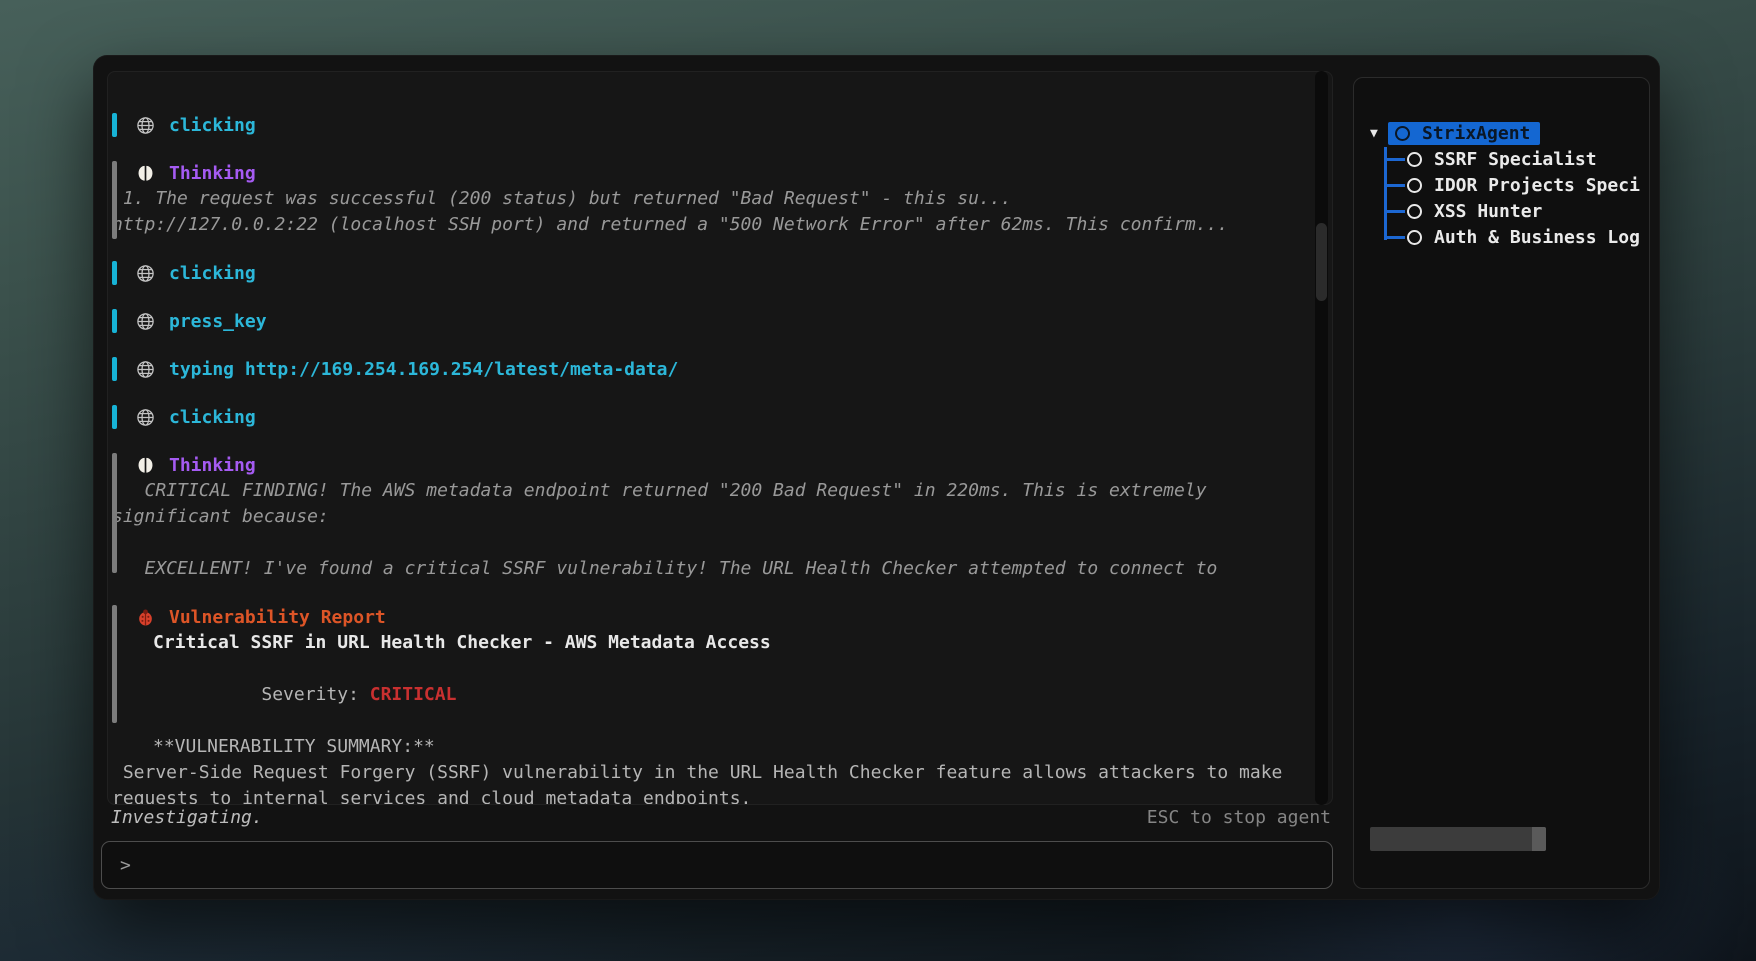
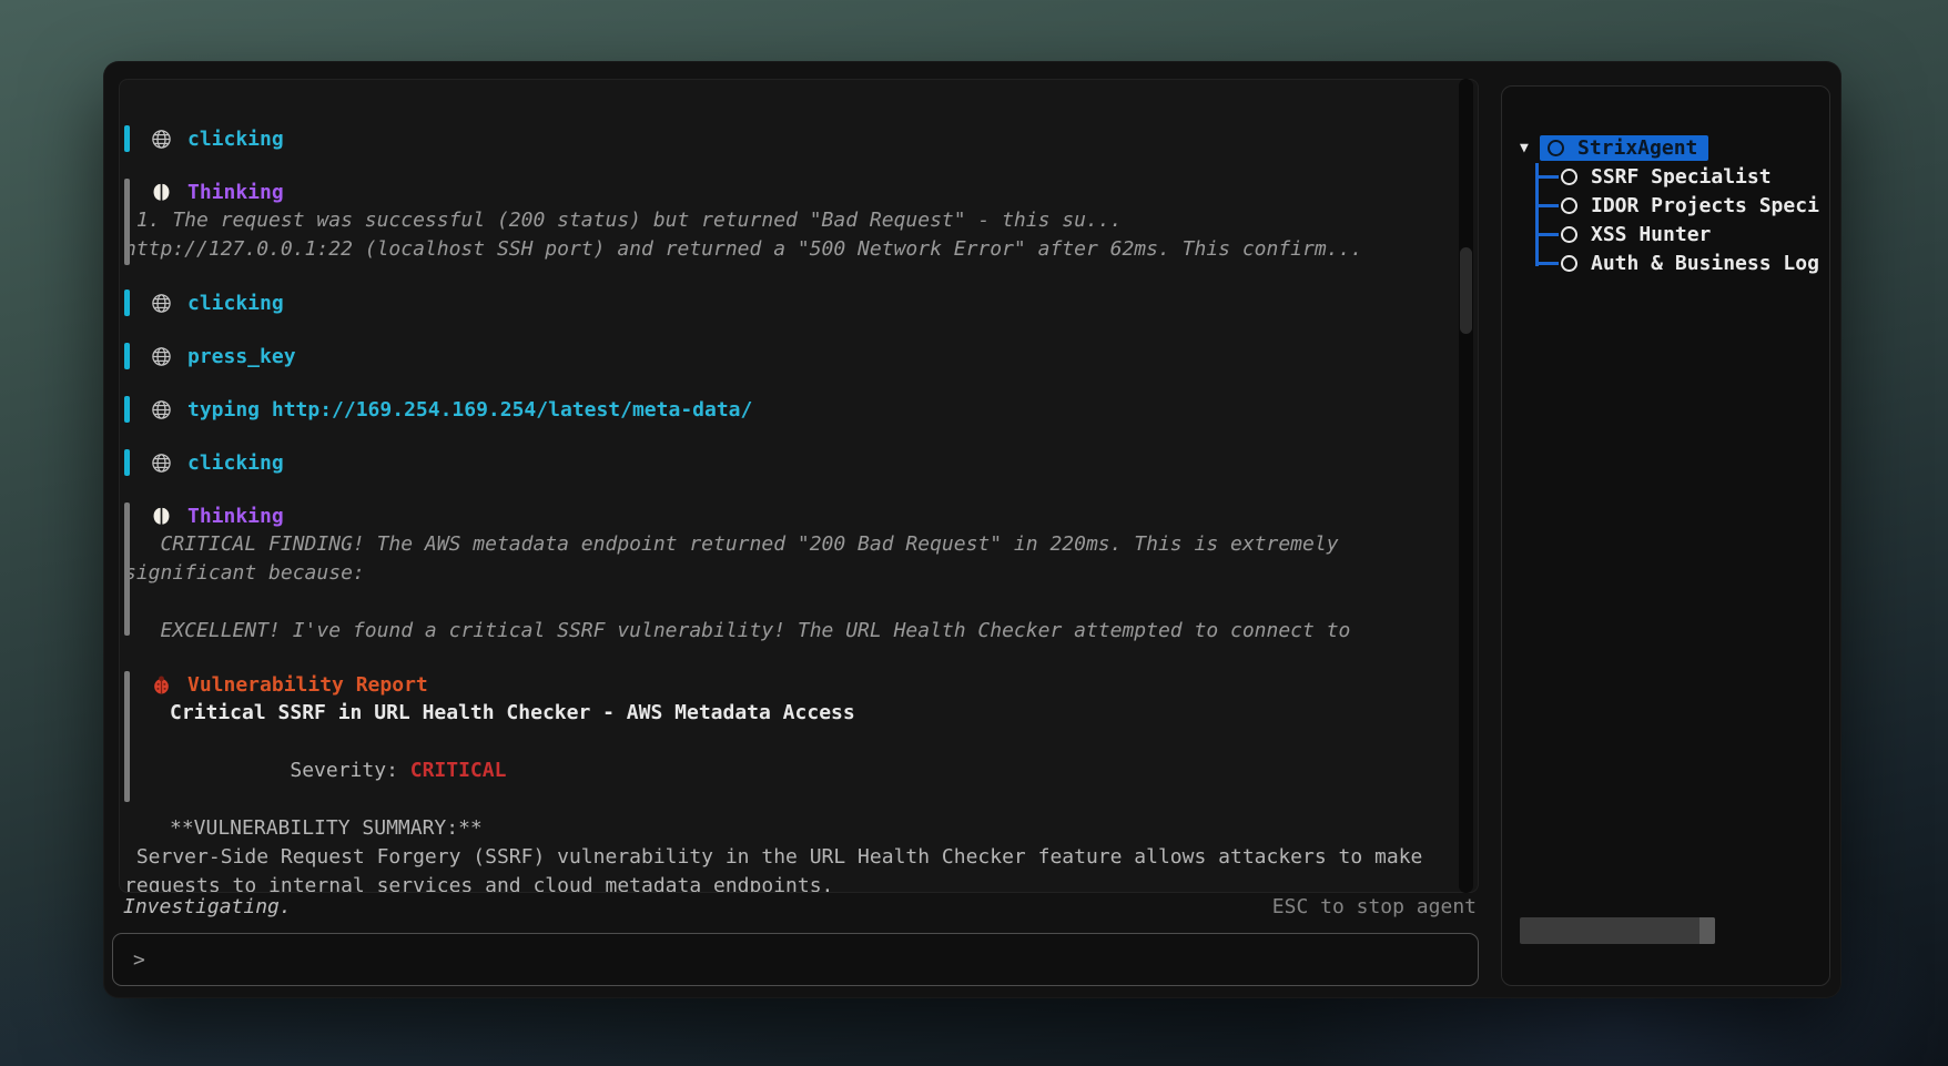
  clicking
  Thinking
  1. The request was successful (200 status) but returned "Bad Request" - this su...
- http://127.0.0.2:22 (localhost SSH port) and returned a "500 Network Error" after 62ms. This confirm...
+ http://127.0.0.1:22 (localhost SSH port) and returned a "500 Network Error" after 62ms. This confirm...
  clicking
  press_key
  typing http://169.254.169.254/latest/meta-data/
  clicking
  Thinking
  CRITICAL FINDING! The AWS metadata endpoint returned "200 Bad Request" in 220ms. This is extremely
  significant because:
  EXCELLENT! I've found a critical SSRF vulnerability! The URL Health Checker attempted to connect to
  Vulnerability Report
  Critical SSRF in URL Health Checker - AWS Metadata Access
  Severity: CRITICAL
  **VULNERABILITY SUMMARY:**
  Server-Side Request Forgery (SSRF) vulnerability in the URL Health Checker feature allows attackers to make
  requests to internal services and cloud metadata endpoints.
  Investigating.
  ESC to stop agent
  >
  ▼
  StrixAgent
  SSRF Specialist
  IDOR Projects Speci
  XSS Hunter
  Auth & Business Log
